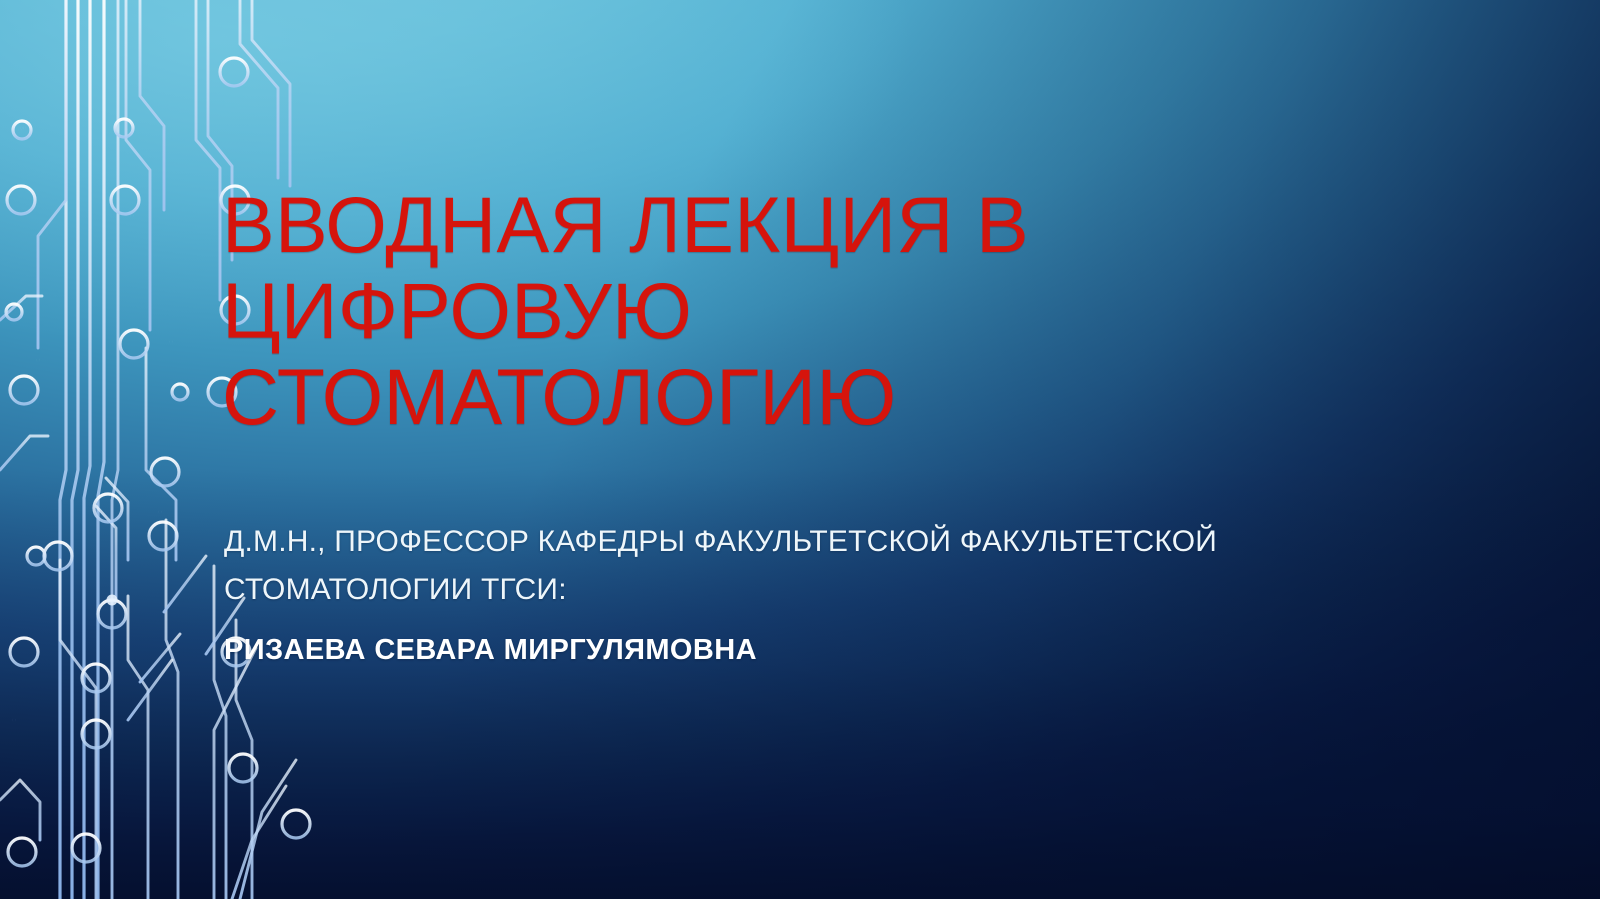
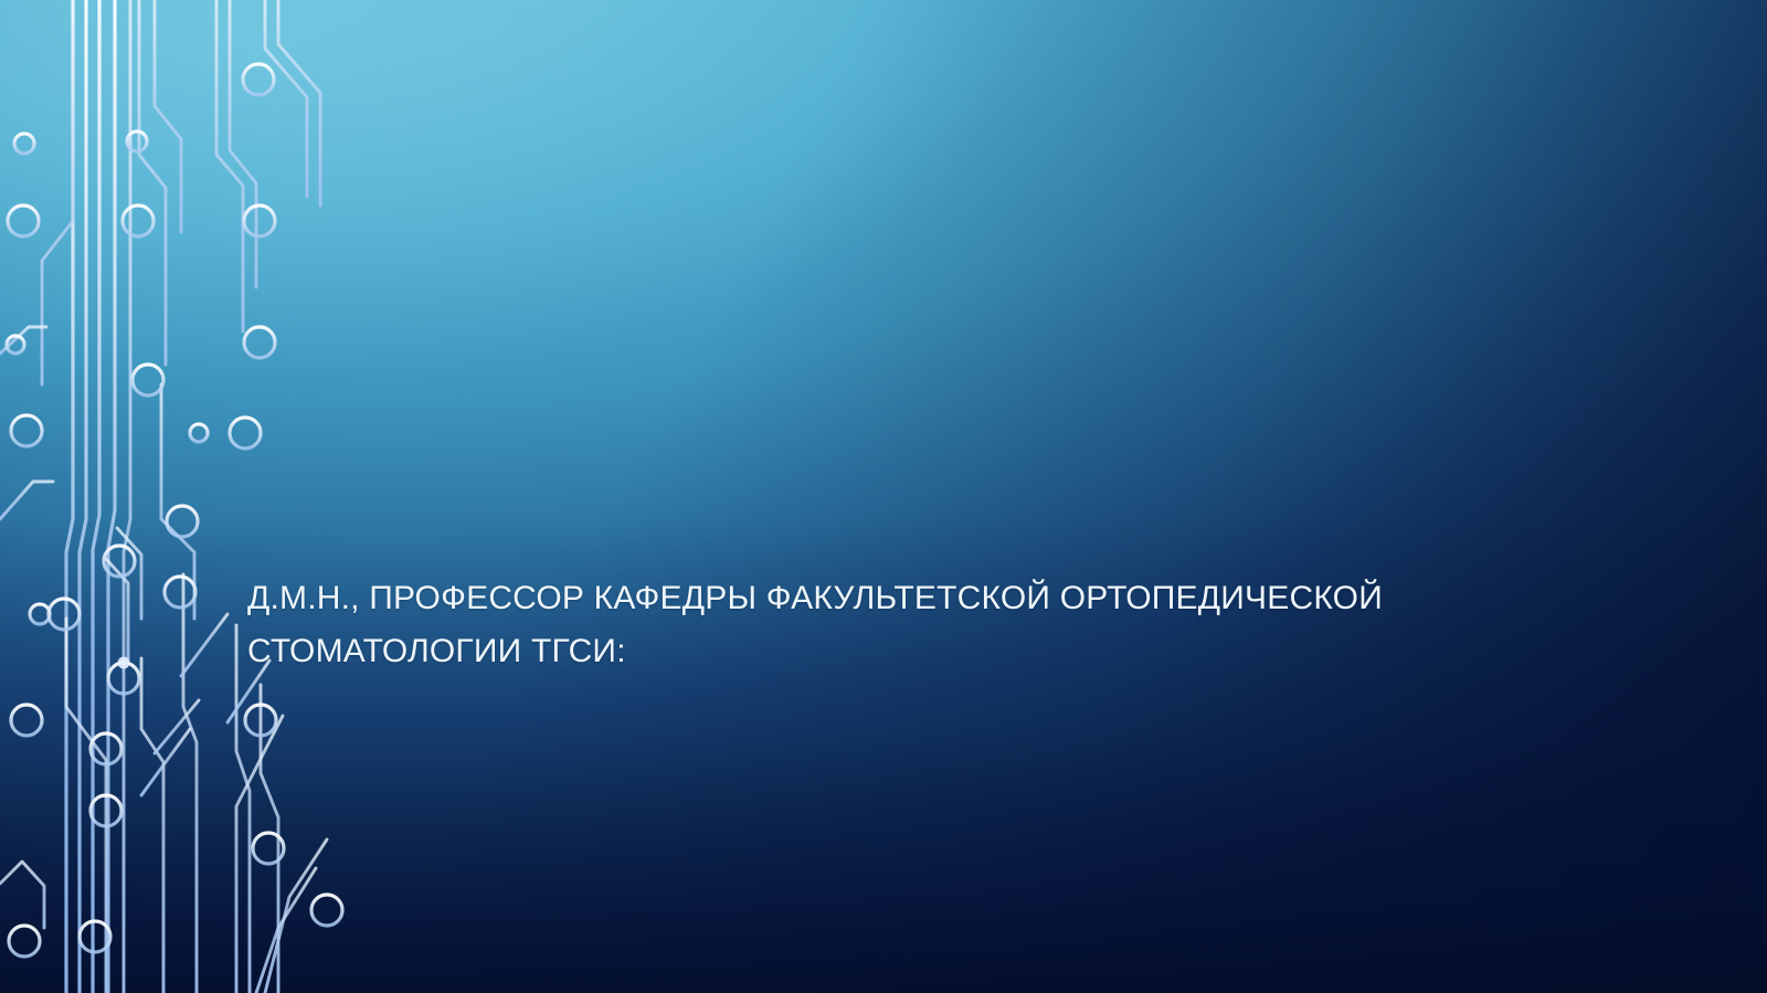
- ВВОДНАЯ ЛЕКЦИЯ В ЦИФРОВУЮ СТОМАТОЛОГИЮ
- Д.М.Н., ПРОФЕССОР КАФЕДРЫ ФАКУЛЬТЕТСКОЙ ФАКУЛЬТЕТСКОЙ СТОМАТОЛОГИИ ТГСИ:
+ Д.М.Н., ПРОФЕССОР КАФЕДРЫ ФАКУЛЬТЕТСКОЙ ОРТОПЕДИЧЕСКОЙ СТОМАТОЛОГИИ ТГСИ:
- РИЗАЕВА СЕВАРА МИРГУЛЯМОВНА
